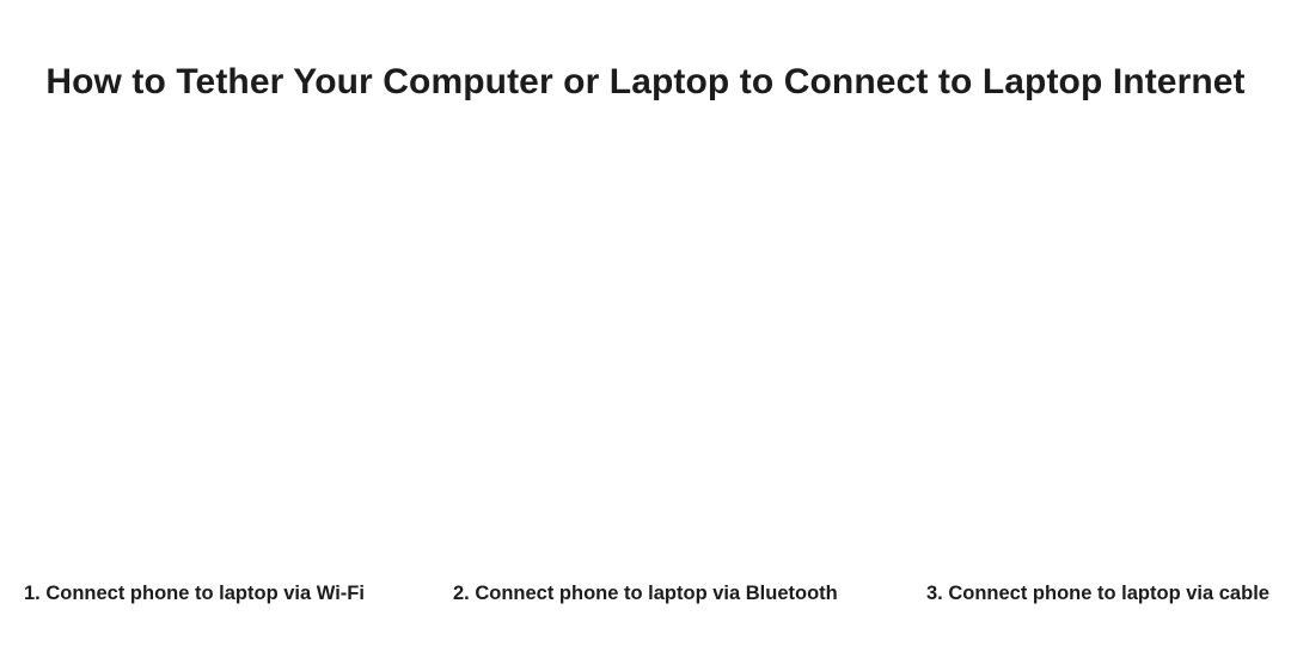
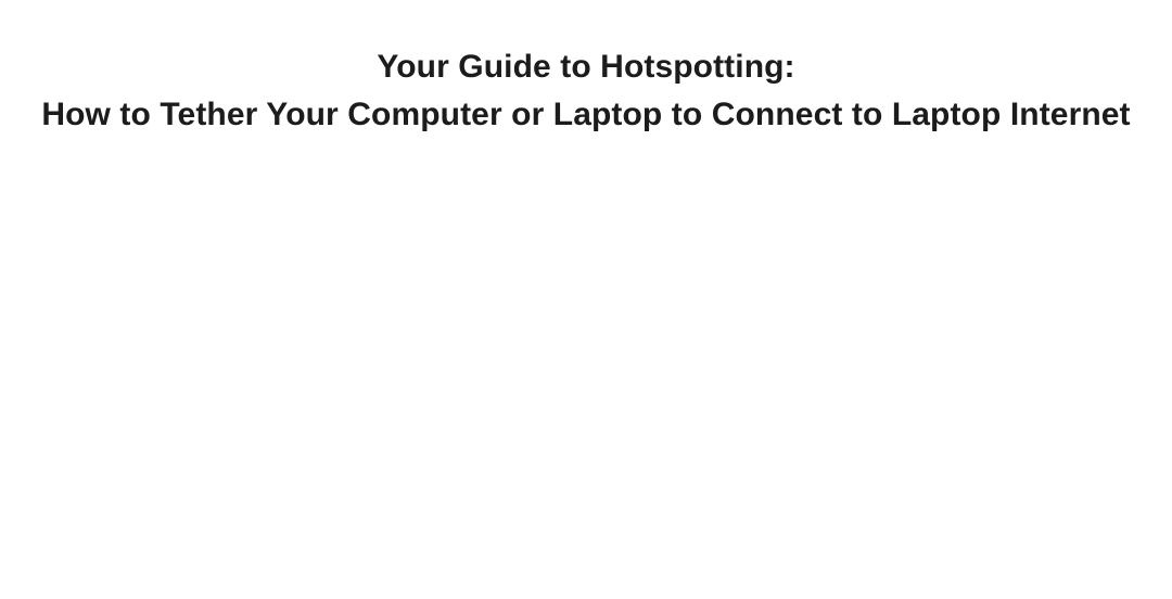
+ Your Guide to Hotspotting:
  How to Tether Your Computer or Laptop to Connect to Laptop Internet
- 1. Connect phone to laptop via Wi-Fi
- 2. Connect phone to laptop via Bluetooth
- 3. Connect phone to laptop via cable
